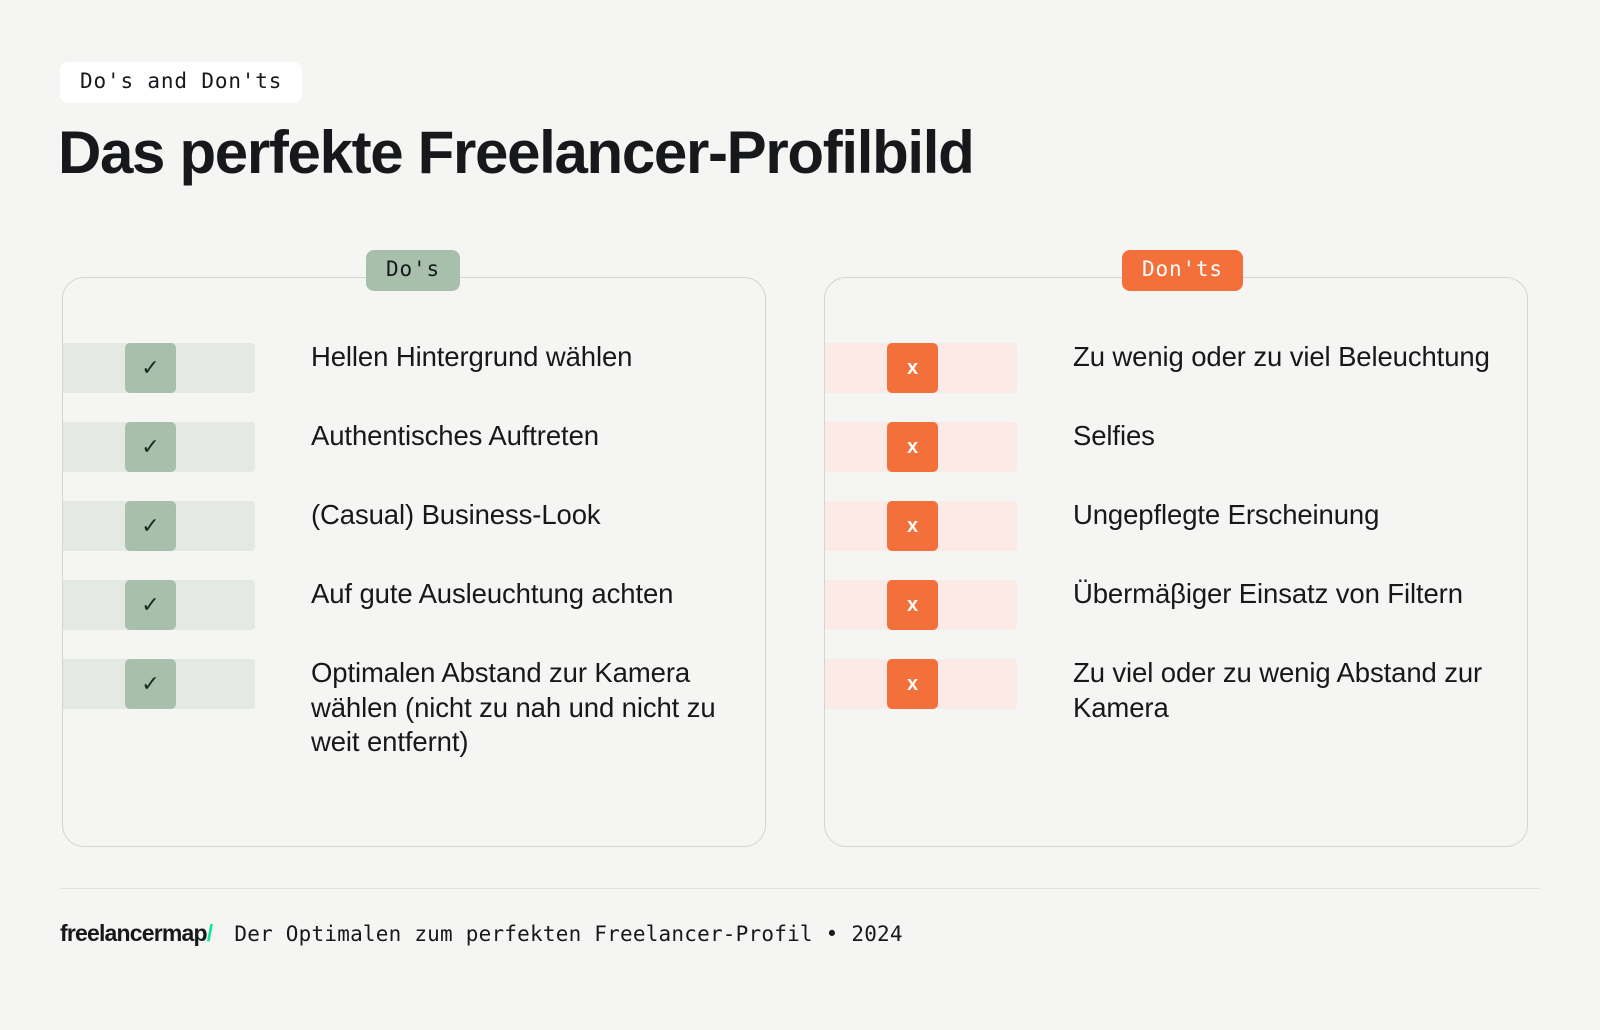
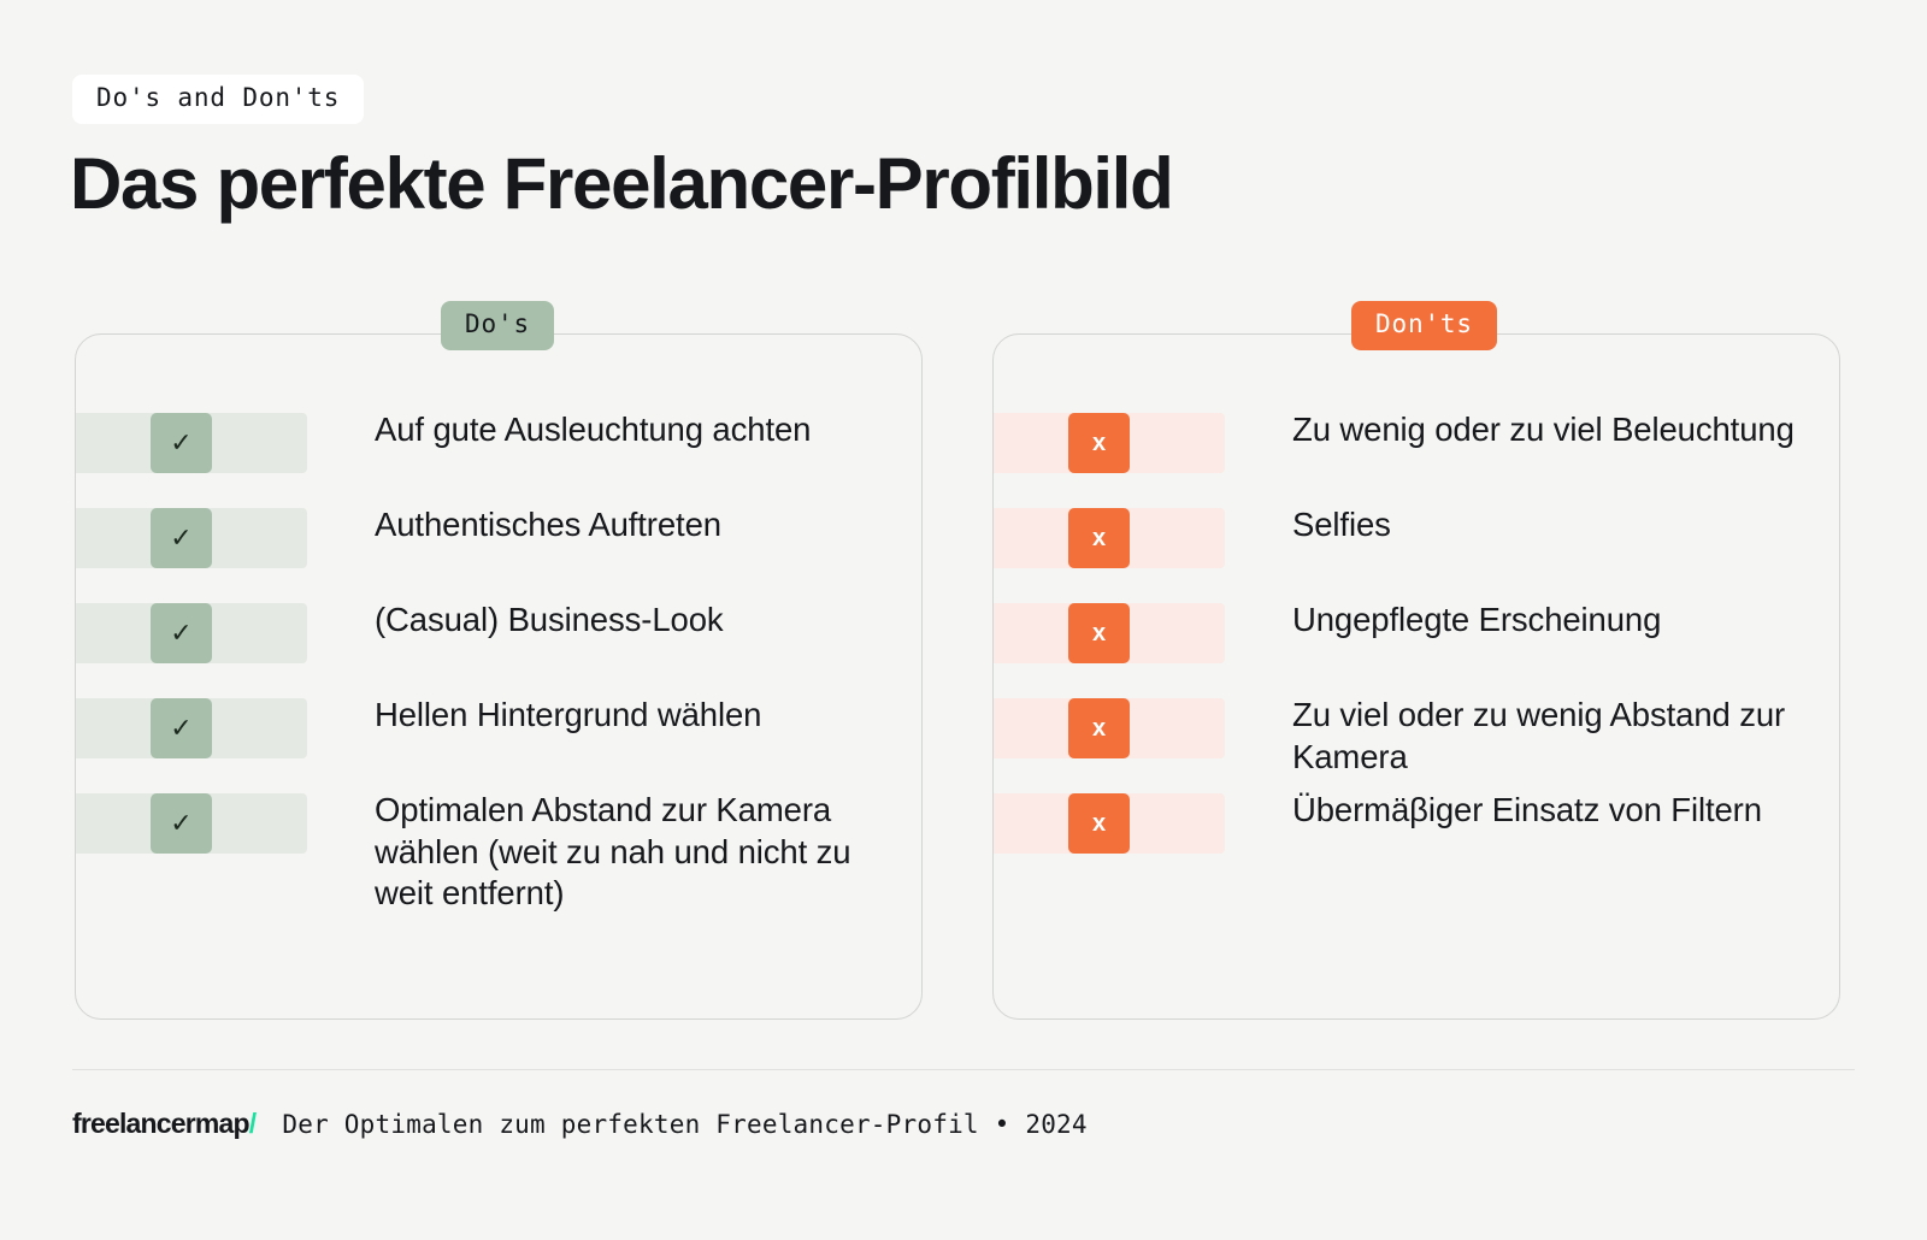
  Do's and Don'ts
  Das perfekte Freelancer-Profilbild
  ✓
- Hellen Hintergrund wählen
+ Auf gute Ausleuchtung achten
  ✓
  Authentisches Auftreten
  ✓
  (Casual) Business-Look
  ✓
- Auf gute Ausleuchtung achten
+ Hellen Hintergrund wählen
  ✓
- Optimalen Abstand zur Kamera wählen (nicht zu nah und nicht zu weit entfernt)
+ Optimalen Abstand zur Kamera wählen (weit zu nah und nicht zu weit entfernt)
  x
  Zu wenig oder zu viel Beleuchtung
  x
  Selfies
  x
  Ungepflegte Erscheinung
  x
- Übermäβiger Einsatz von Filtern
+ Zu viel oder zu wenig Abstand zur Kamera
  x
- Zu viel oder zu wenig Abstand zur Kamera
+ Übermäβiger Einsatz von Filtern
  Do's
  Don'ts
  freelancermap/
  Der Optimalen zum perfekten Freelancer-Profil • 2024
